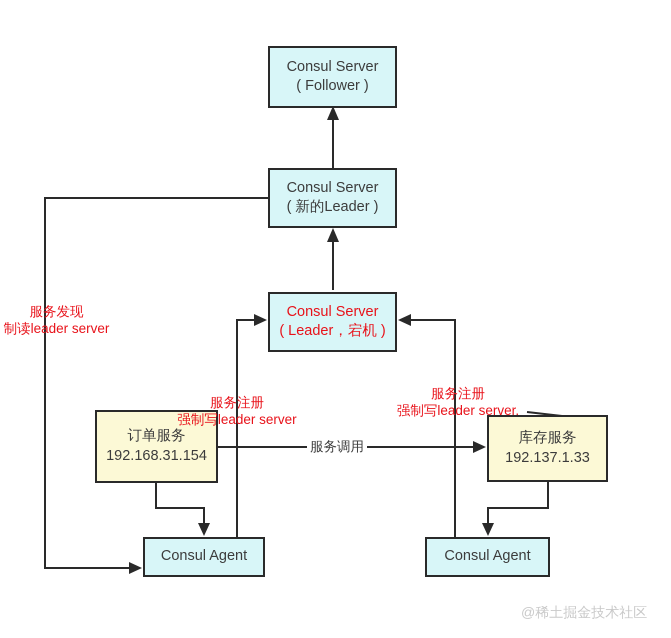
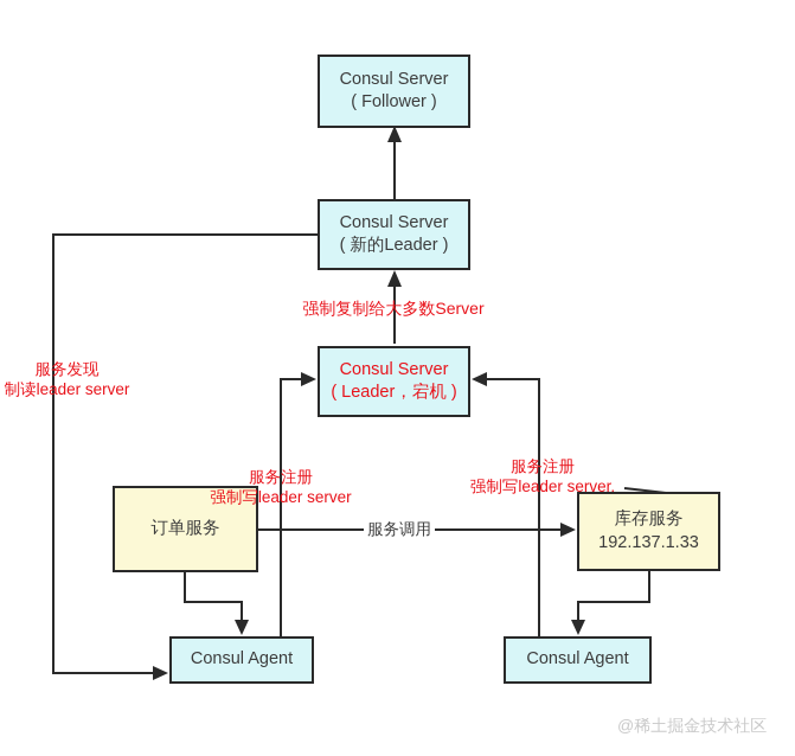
  Consul Server
  ( Follower )
  Consul Server
  ( 新的Leader )
  Consul Server
  ( Leader，宕机 )
  订单服务
- 192.168.31.154
  库存服务
  192.137.1.33
  Consul Agent
  Consul Agent
+ 强制复制给大多数Server
  服务发现
  制读leader server
  服务注册
  强制写leader server
  服务注册
  强制写leader server.
  服务调用
  @稀土掘金技术社区
